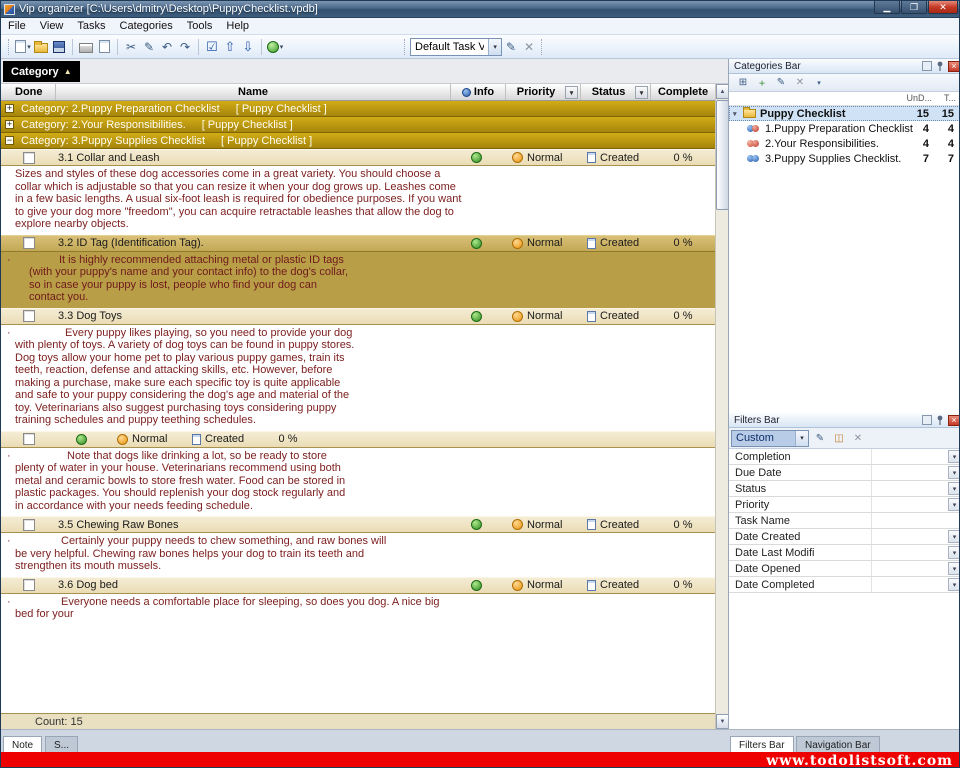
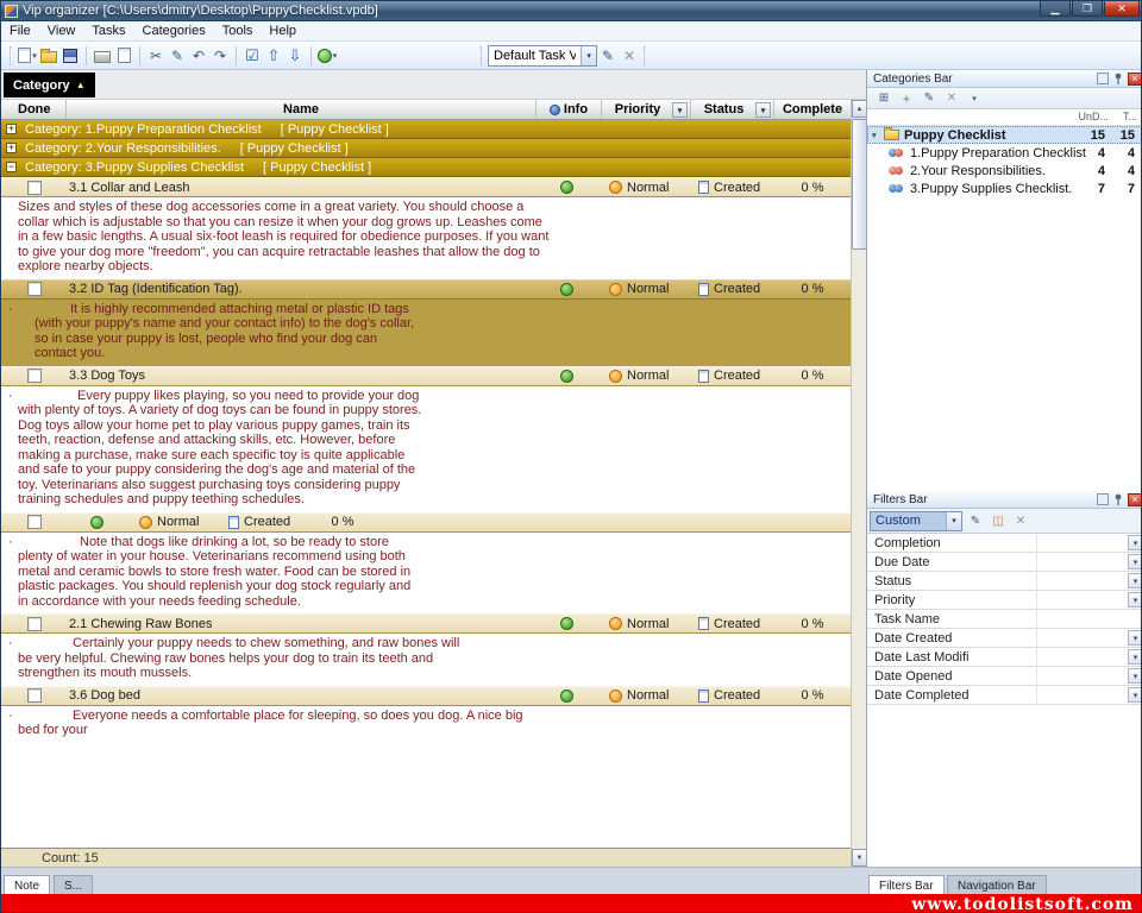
  Vip organizer [C:\Users\dmitry\Desktop\PuppyChecklist.vpdb]
  ▁
  ❐
  ✕
  File
  View
  Tasks
  Categories
  Tools
  Help
  ✂
  ✎
  ↶
  ↷
  ☑
  ⇧
  ⇩
  Default Task V
  ✎
  ✕
  Category
  ▲
  Done
  Name
  Info
  Priority
  Status
  Complete
  +
- Category: 2.Puppy Preparation Checklist
+ Category: 1.Puppy Preparation Checklist
  [ Puppy Checklist ]
  +
  Category: 2.Your Responsibilities.
  [ Puppy Checklist ]
  −
  Category: 3.Puppy Supplies Checklist
  [ Puppy Checklist ]
  3.1 Collar and Leash
  Normal
  Created
  0 %
  Sizes and styles of these dog accessories come in a great variety. You should choose a collar which is adjustable so that you can resize it when your dog grows up. Leashes come in a few basic lengths. A usual six-foot leash is required for obedience purposes. If you want to give your dog more "freedom", you can acquire retractable leashes that allow the dog to explore nearby objects.
  3.2 ID Tag (Identification Tag).
  Normal
  Created
  0 %
  ·
  It is highly recommended attaching metal or plastic ID tags (with your puppy's name and your contact info) to the dog's collar, so in case your puppy is lost, people who find your dog can contact you.
  3.3 Dog Toys
  Normal
  Created
  0 %
  ·
  Every puppy likes playing, so you need to provide your dog with plenty of toys. A variety of dog toys can be found in puppy stores. Dog toys allow your home pet to play various puppy games, train its teeth, reaction, defense and attacking skills, etc. However, before making a purchase, make sure each specific toy is quite applicable and safe to your puppy considering the dog's age and material of the toy. Veterinarians also suggest purchasing toys considering puppy training schedules and puppy teething schedules.
  Normal
  Created
  0 %
  ·
  Note that dogs like drinking a lot, so be ready to store plenty of water in your house. Veterinarians recommend using both metal and ceramic bowls to store fresh water. Food can be stored in plastic packages. You should replenish your dog stock regularly and in accordance with your needs feeding schedule.
- 3.5 Chewing Raw Bones
+ 2.1 Chewing Raw Bones
  Normal
  Created
  0 %
  ·
  Certainly your puppy needs to chew something, and raw bones will be very helpful. Chewing raw bones helps your dog to train its teeth and strengthen its mouth mussels.
  3.6 Dog bed
  Normal
  Created
  0 %
  ·
  Everyone needs a comfortable place for sleeping, so does you dog. A nice big bed for your
  Count: 15
  Categories Bar
  ×
  ⊞
  ＋
  ✎
  ✕
  UnD...
  T...
  Puppy Checklist
  15
  15
  1.Puppy Preparation Checklist
  4
  4
  2.Your Responsibilities.
  4
  4
  3.Puppy Supplies Checklist.
  7
  7
  Filters Bar
  ×
  Custom
  ✎
  ◫
  ✕
  Completion
  Due Date
  Status
  Priority
  Task Name
  Date Created
  Date Last Modifi
  Date Opened
  Date Completed
  Note
  S...
  Filters Bar
  Navigation Bar
  www.todolistsoft.com
